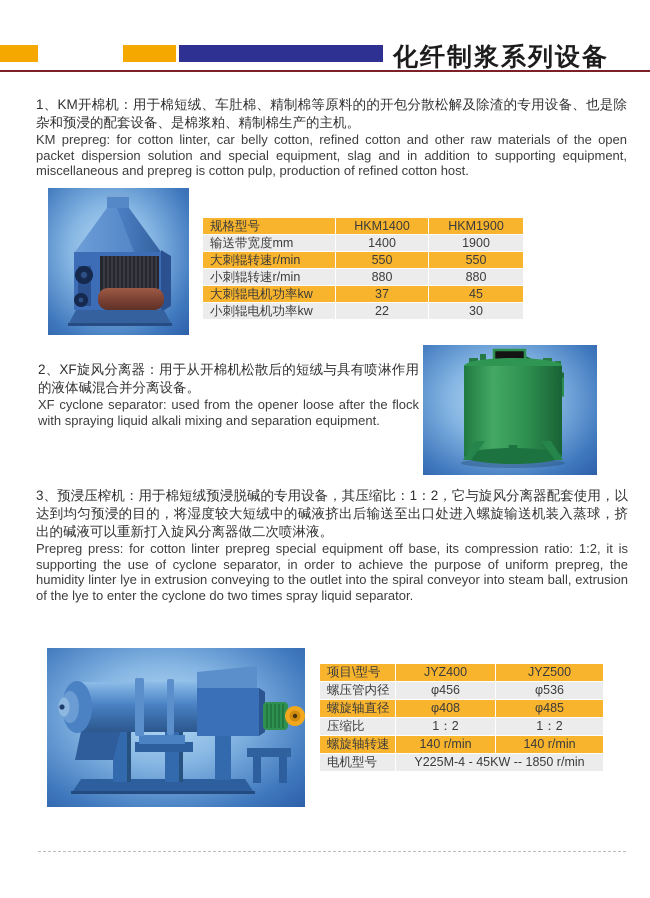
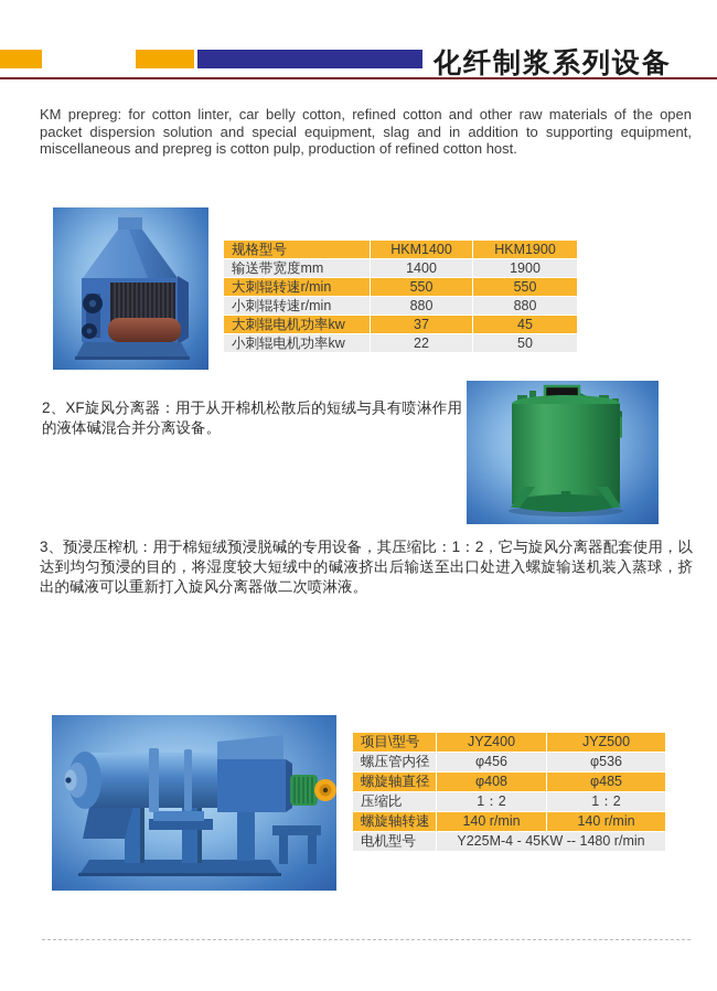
  化纤制浆系列设备
- 1、KM开棉机：用于棉短绒、车肚棉、精制棉等原料的的开包分散松解及除渣的专用设备、也是除杂和预浸的配套设备、是棉浆粕、精制棉生产的主机。
  KM prepreg: for cotton linter, car belly cotton, refined cotton and other raw materials of the open packet dispersion solution and special equipment, slag and in addition to supporting equipment, miscellaneous and prepreg is cotton pulp, production of refined cotton host.
  规格型号
  HKM1400
  HKM1900
  输送带宽度mm
  1400
  1900
  大刺辊转速r/min
  550
  550
  小刺辊转速r/min
  880
  880
  大刺辊电机功率kw
  37
  45
  小刺辊电机功率kw
  22
- 30
+ 50
  2、XF旋风分离器：用于从开棉机松散后的短绒与具有喷淋作用的液体碱混合并分离设备。
- XF cyclone separator: used from the opener loose after the flock with spraying liquid alkali mixing and separation equipment.
  3、预浸压榨机：用于棉短绒预浸脱碱的专用设备，其压缩比：1：2，它与旋风分离器配套使用，以达到均匀预浸的目的，将湿度较大短绒中的碱液挤出后输送至出口处进入螺旋输送机装入蒸球，挤出的碱液可以重新打入旋风分离器做二次喷淋液。
- Prepreg press: for cotton linter prepreg special equipment off base, its compression ratio: 1:2, it is supporting the use of cyclone separator, in order to achieve the purpose of uniform prepreg, the humidity linter lye in extrusion conveying to the outlet into the spiral conveyor into steam ball, extrusion of the lye to enter the cyclone do two times spray liquid separator.
  项目\型号
  JYZ400
  JYZ500
  螺压管内径
  φ456
  φ536
  螺旋轴直径
  φ408
  φ485
  压缩比
  1：2
  1：2
  螺旋轴转速
  140 r/min
  140 r/min
  电机型号
- Y225M-4 - 45KW -- 1850 r/min
+ Y225M-4 - 45KW -- 1480 r/min
